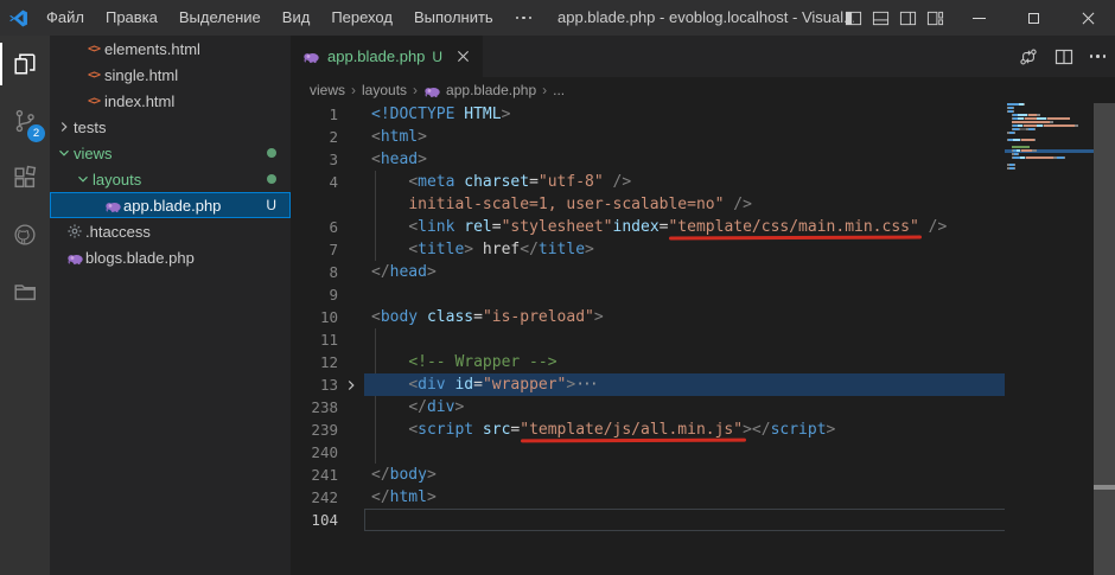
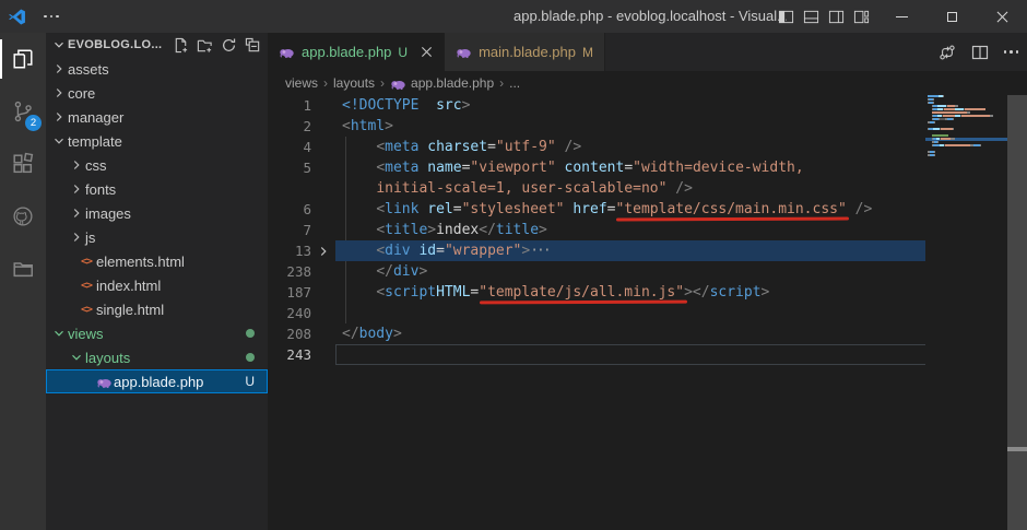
- Файл
- Правка
- Выделение
- Вид
- Переход
- Выполнить
  app.blade.php - evoblog.localhost - Visual
  2
+ EVOBLOG.LO...
+ assets
+ core
+ manager
+ template
+ css
+ fonts
+ images
+ js
  <>
  elements.html
  <>
- single.html
+ index.html
  <>
- index.html
+ single.html
- tests
  views
  layouts
  app.blade.php
  U
- .htaccess
- blogs.blade.php
  app.blade.php
  U
+ main.blade.php
+ M
  views
  ›
  layouts
  ›
  app.blade.php
  ›
  ...
  1
- <!DOCTYPE HTML>
+ <!DOCTYPE src>
  2
  <html>
- 3
- <head>
  4
- <meta charset="utf-8" />
+ <meta charset="utf-9" />
+ 5
+ <meta name="viewport" content="width=device-width,
  initial-scale=1, user-scalable=no" />
  6
- <link rel="stylesheet"index="template/css/main.min.css" />
+ <link rel="stylesheet" href="template/css/main.min.css" />
  7
- <title> href</title>
+ <title>index</title>
- 8
- </head>
- 9
- 10
- <body class="is-preload">
- 11
- 12
- <!-- Wrapper -->
  13
  <div id="wrapper">···
  238
  </div>
- 239
+ 187
- <script src="template/js/all.min.js"></script>
+ <scriptHTML="template/js/all.min.js"></script>
  240
- 241
+ 208
  </body>
- 242
- </html>
- 104
+ 243
